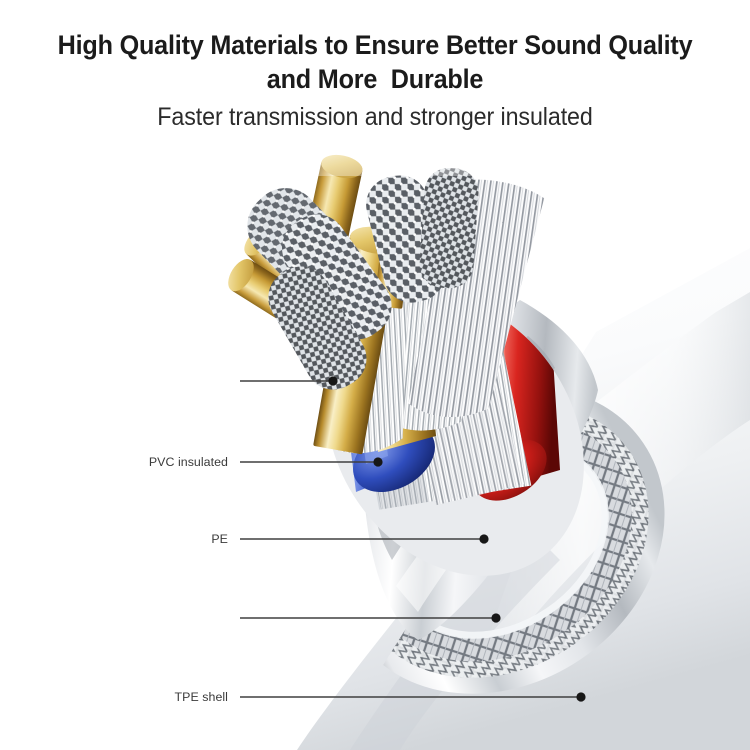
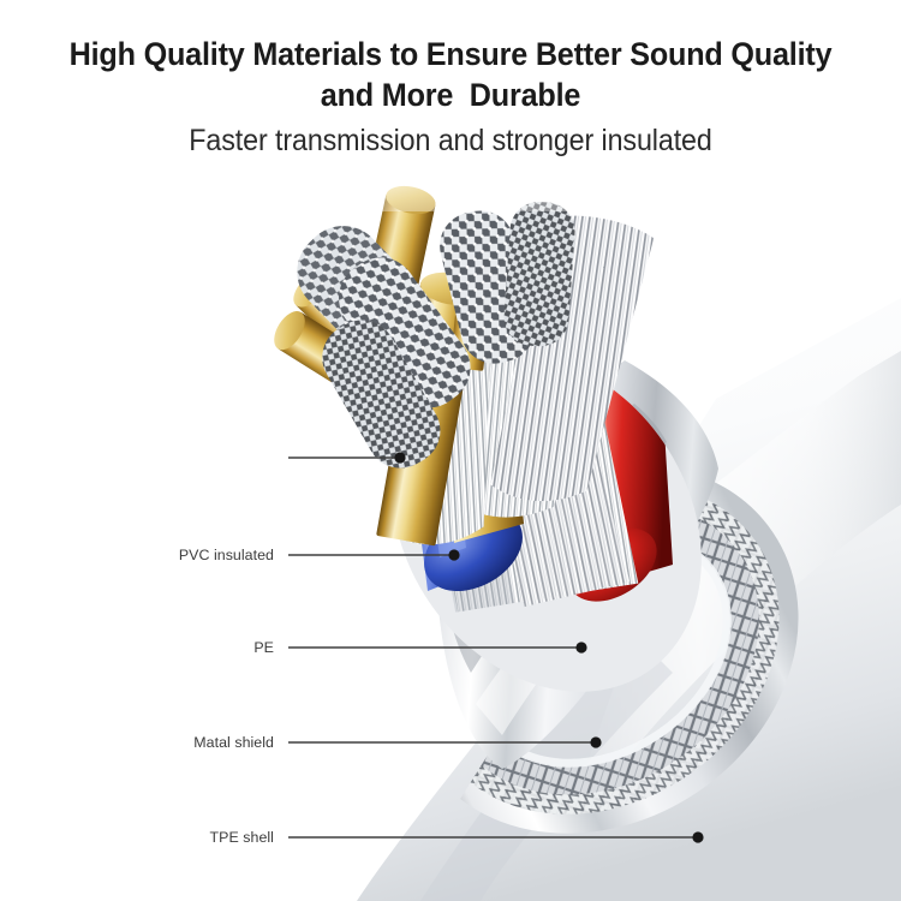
  High Quality Materials to Ensure Better Sound Quality
  and More Durable
  Faster transmission and stronger insulated
  PVC insulated
  PE
+ Matal shield
  TPE shell
